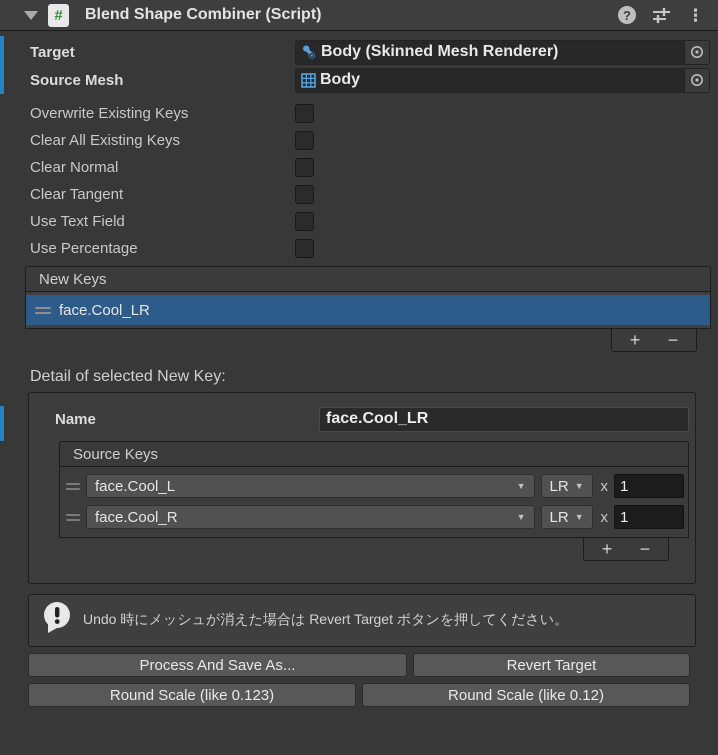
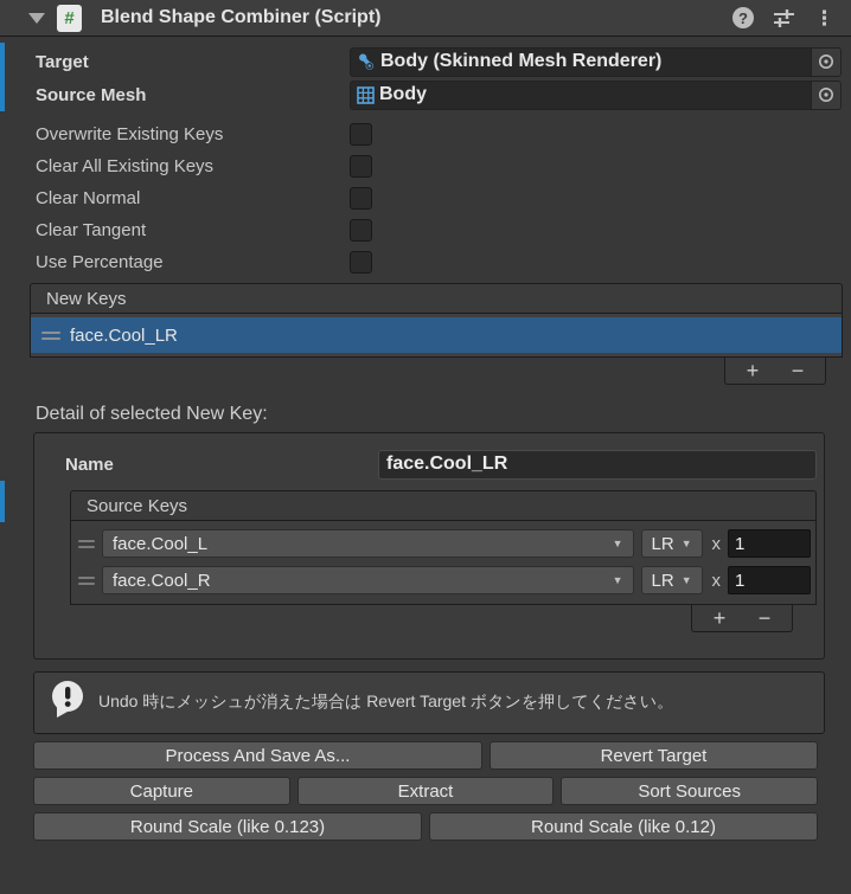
  #
  Blend Shape Combiner (Script)
  ?
  ⋮
  Target
  Body (Skinned Mesh Renderer)
  Source Mesh
  Body
  Overwrite Existing Keys
  Clear All Existing Keys
  Clear Normal
  Clear Tangent
- Use Text Field
  Use Percentage
  New Keys
  face.Cool_LR
  +
  −
  Detail of selected New Key:
  Name
  face.Cool_LR
  Source Keys
  face.Cool_L
  ▼
  LR
  ▼
  x
  1
  face.Cool_R
  ▼
  LR
  ▼
  x
  1
  +
  −
  Undo 時にメッシュが消えた場合は Revert Target ボタンを押してください。
  Process And Save As...
  Revert Target
+ Capture
+ Extract
+ Sort Sources
  Round Scale (like 0.123)
  Round Scale (like 0.12)
